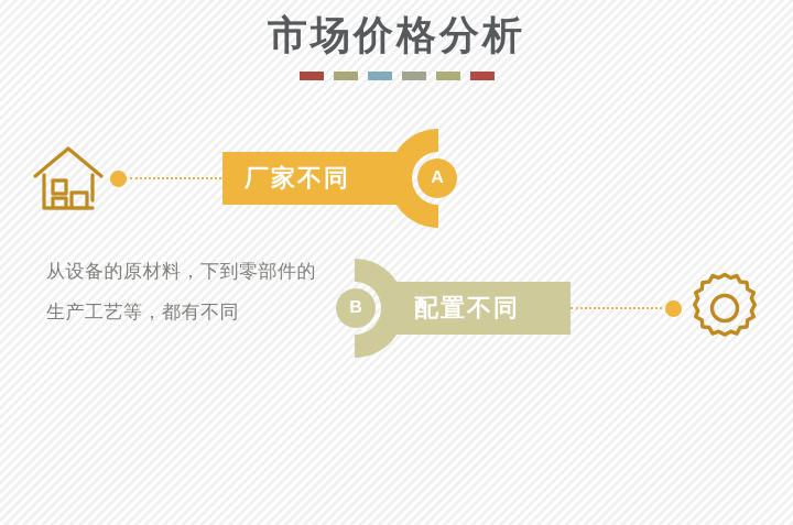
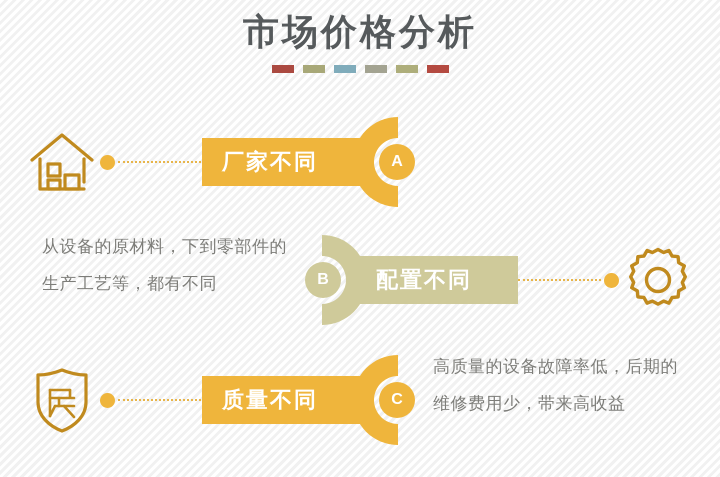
  市场价格分析
  厂家不同
  A
  从设备的原材料，下到零部件的生产工艺等，都有不同
  配置不同
  B
+ 质量不同
+ C
+ 高质量的设备故障率低，后期的维修费用少，带来高收益
